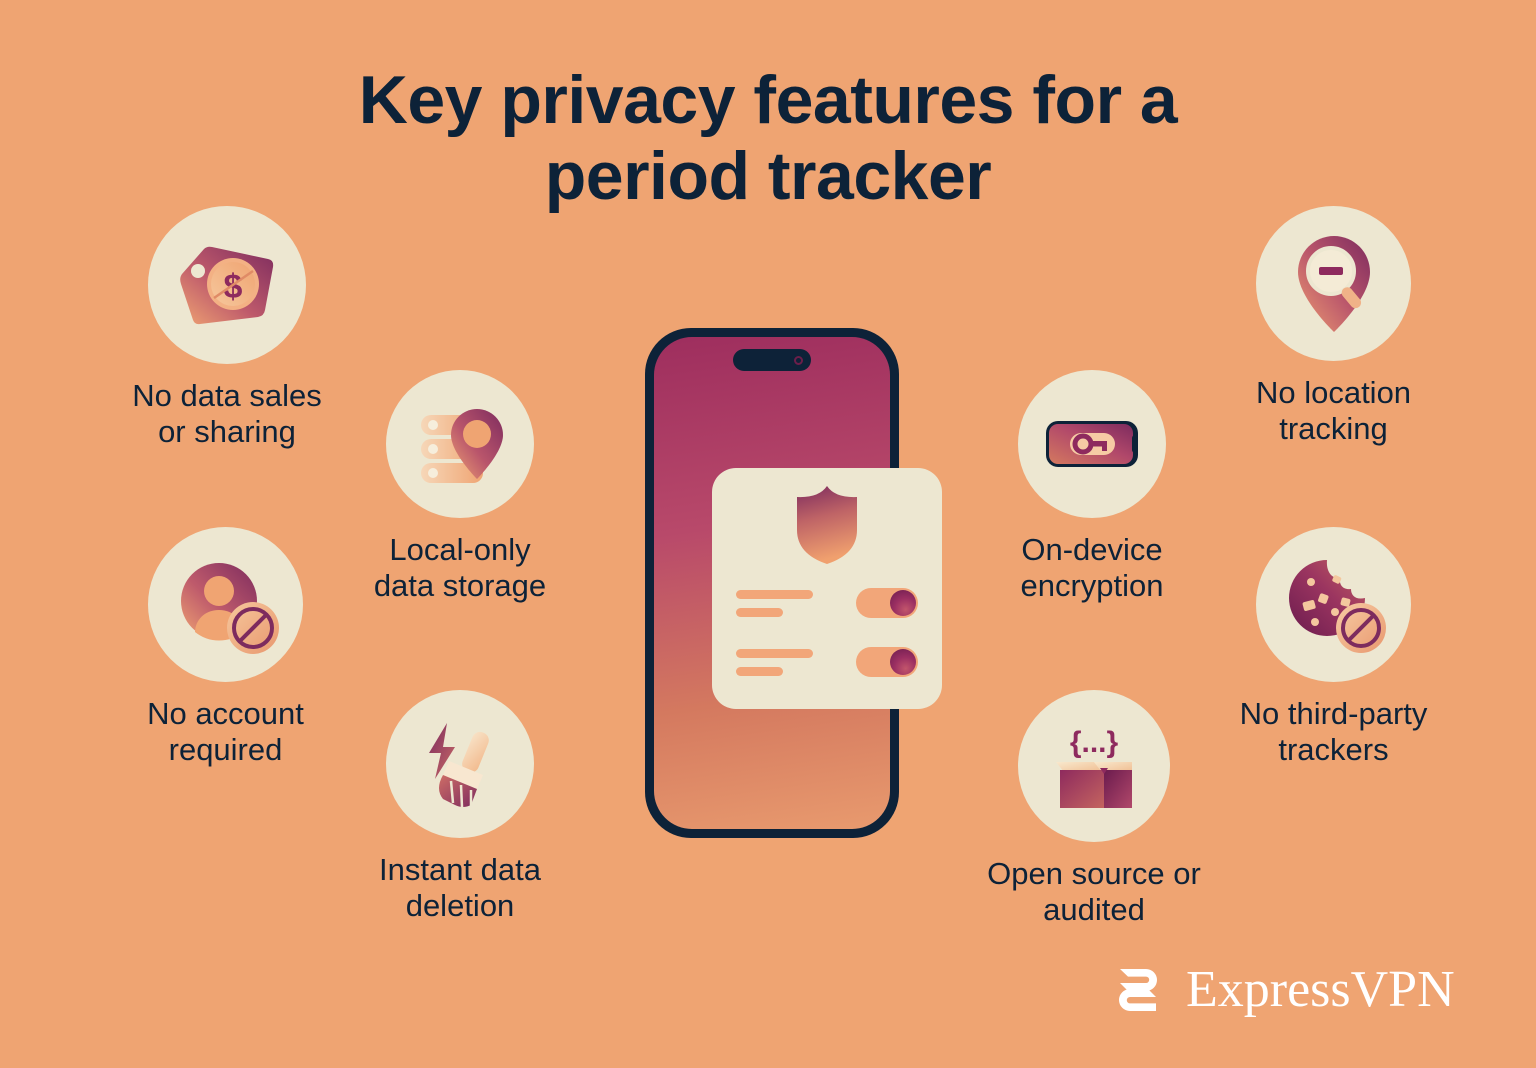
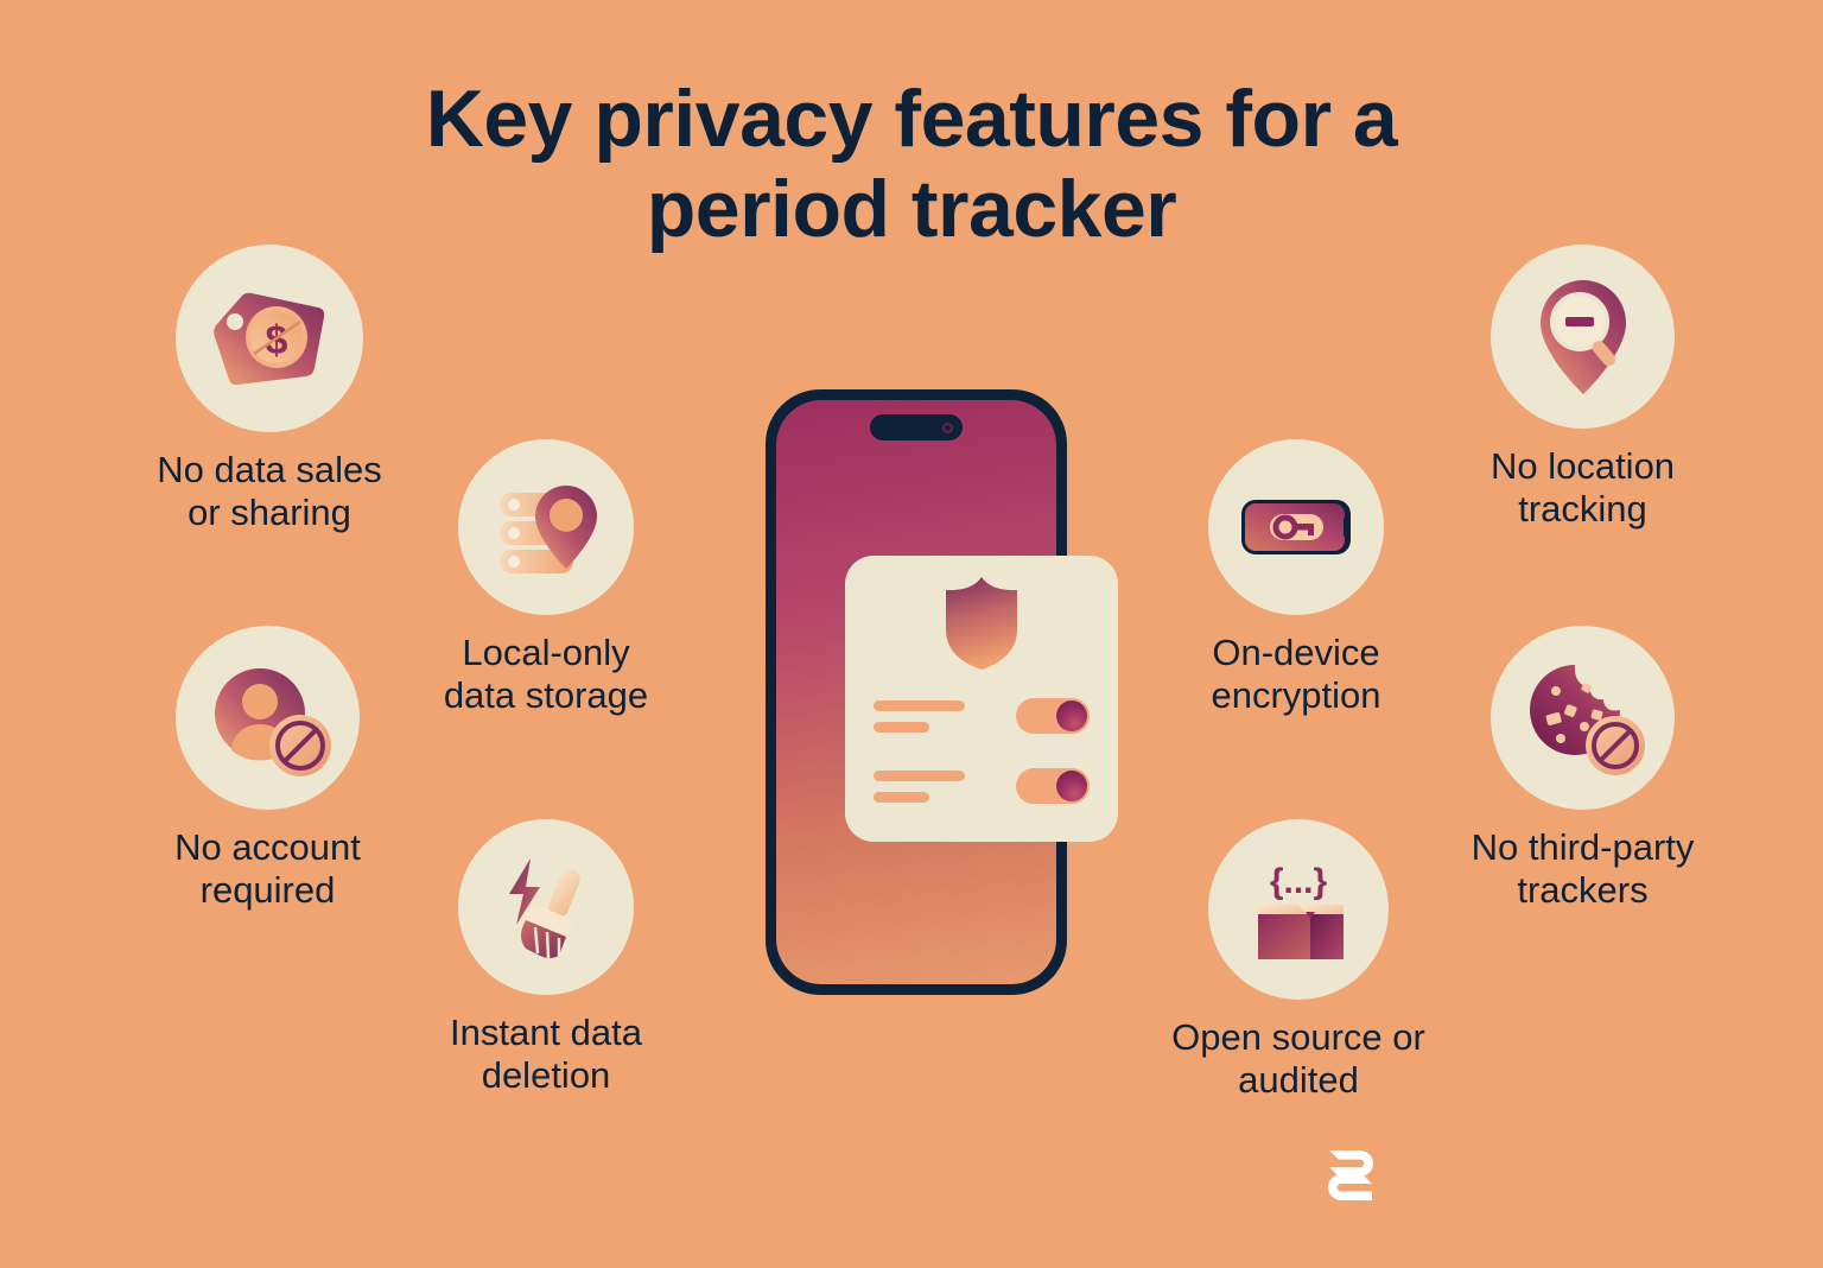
  Key privacy features for a
  period tracker
  $
  No data sales
  or sharing
  Local-only
  data storage
  No account
  required
  Instant data
  deletion
  On-device
  encryption
  No location
  tracking
  No third-party
  trackers
  {...}
  Open source or
  audited
- ExpressVPN
